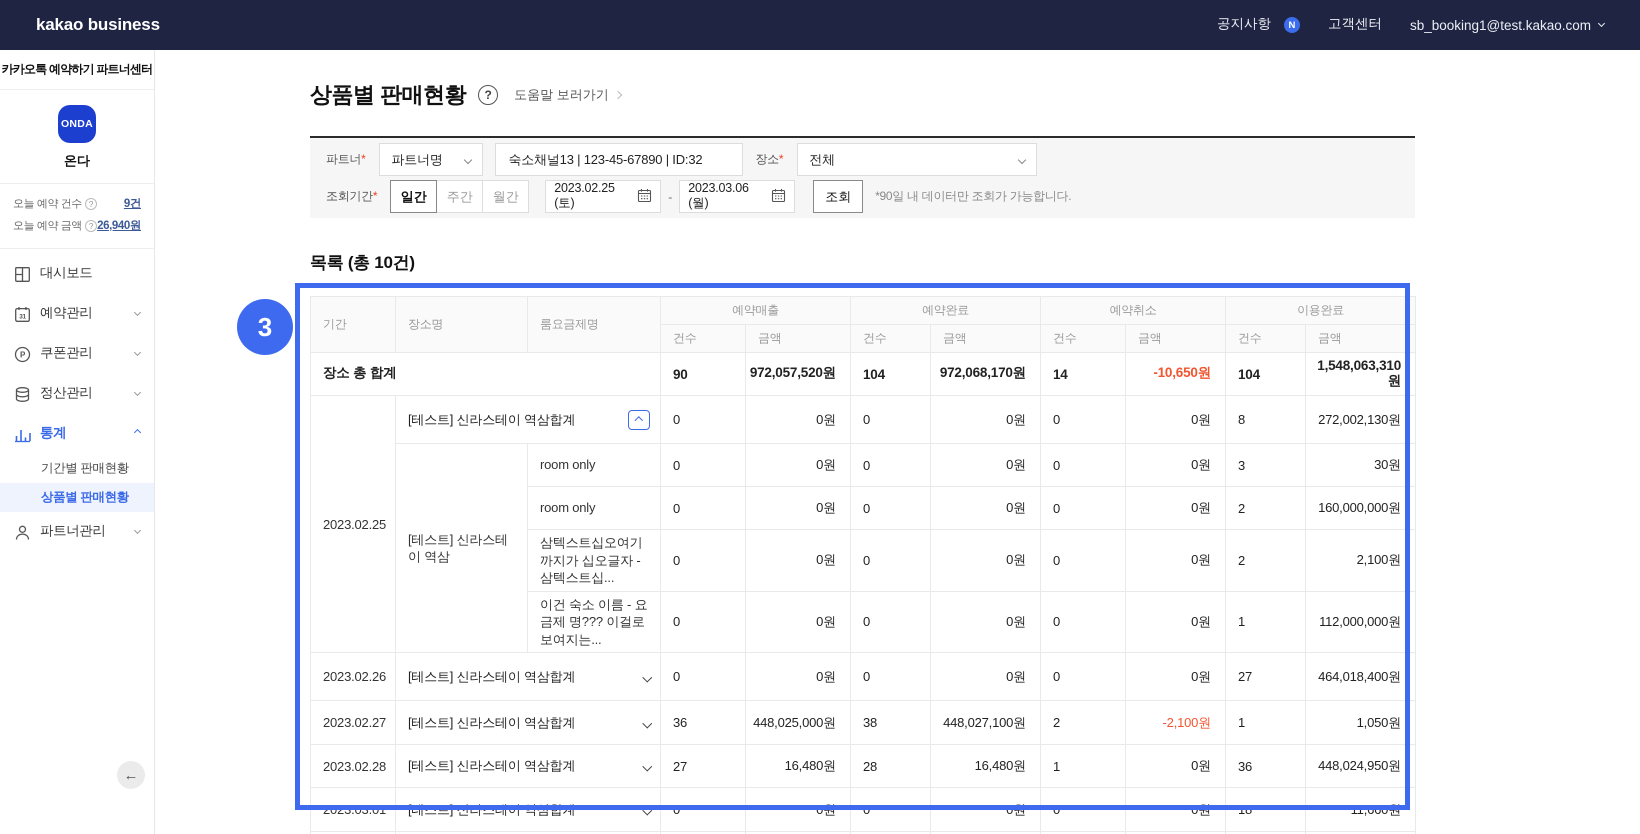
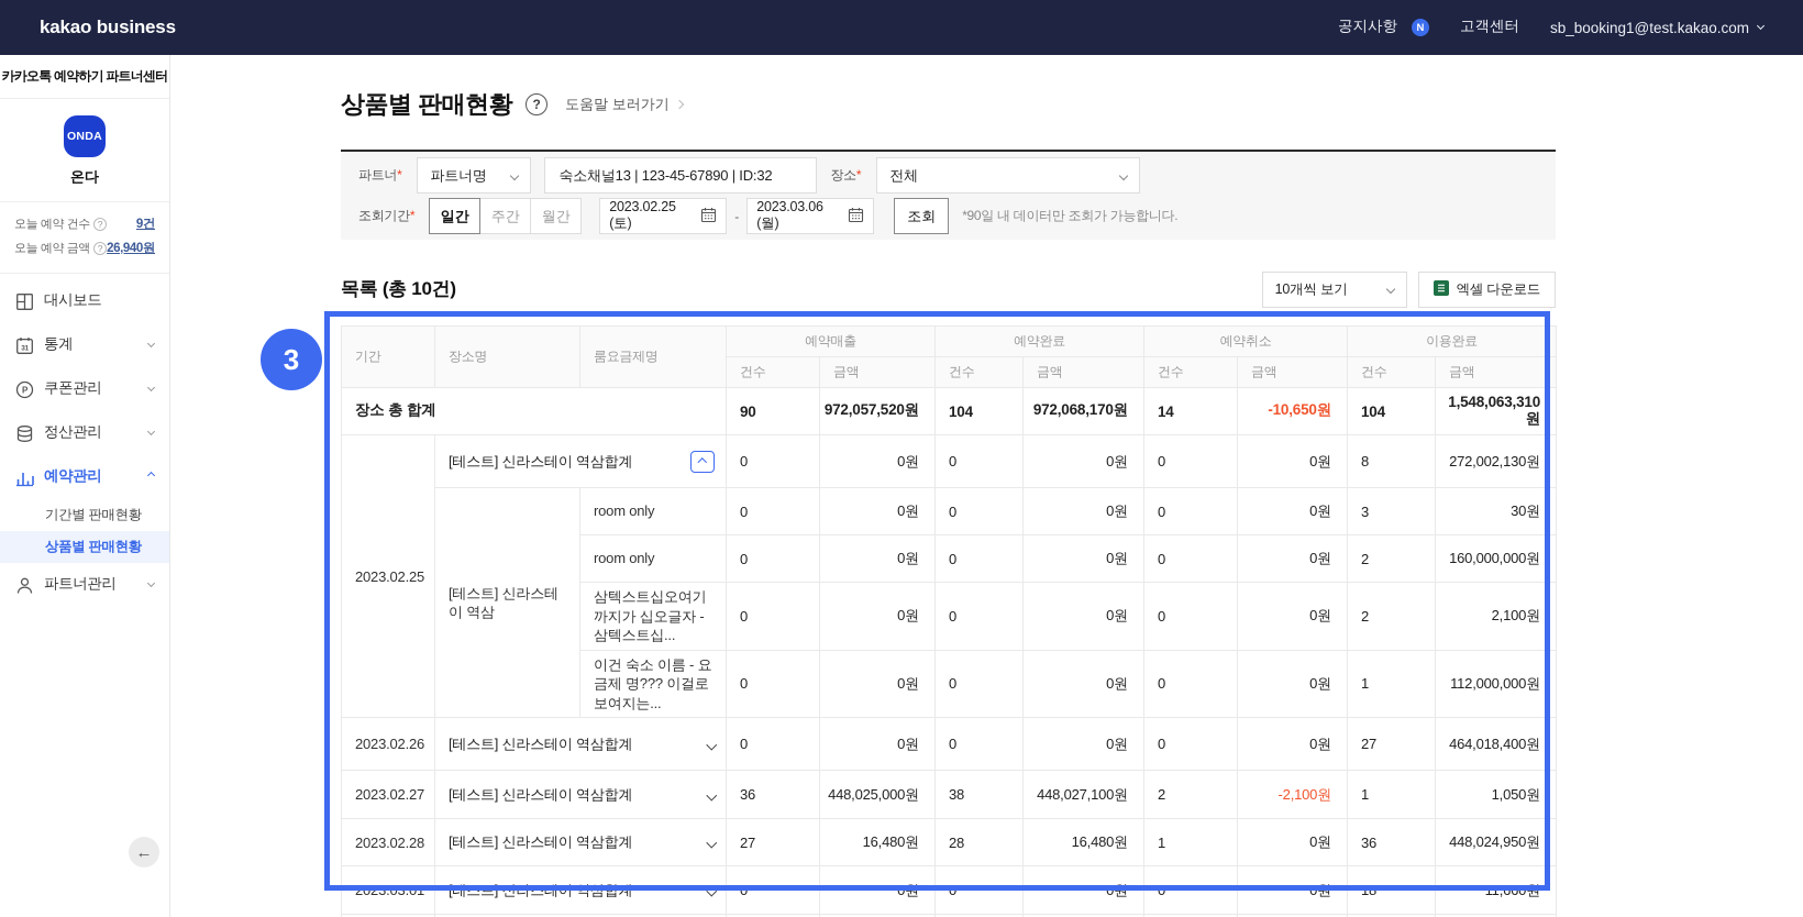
  kakao business
  공지사항
  N
  고객센터
  sb_booking1@test.kakao.com
  카카오톡 예약하기 파트너센터
  ONDA
  온다
  오늘 예약 건수
  ?
  9건
  오늘 예약 금액
  ?
  26,940원
  대시보드
- 예약관리
+ 통계
  P
  쿠폰관리
  정산관리
- 통계
+ 예약관리
  기간별 판매현황
  상품별 판매현황
  파트너관리
  ←
  상품별 판매현황
  ?
  도움말 보러가기
  파트너*
  파트너명
  숙소채널13 | 123-45-67890 | ID:32
  장소*
  전체
  조회기간*
  일간
  주간
  월간
  2023.02.25 (토)
  -
  2023.03.06 (월)
  조회
  *90일 내 데이터만 조회가 가능합니다.
  목록 (총 10건)
+ 10개씩 보기
+ 엑셀 다운로드
  3
  기간	장소명	룸요금제명	예약매출	예약완료	예약취소	이용완료
  건수	금액	건수	금액	건수	금액	건수	금액
  장소 총 합계	90	972,057,520원	104	972,068,170원	14	-10,650원	104	1,548,063,310원
  2023.02.25	[테스트] 신라스테이 역삼합계	0	0원	0	0원	0	0원	8	272,002,130원
  [테스트] 신라스테이 역삼	room only	0	0원	0	0원	0	0원	3	30원
  room only	0	0원	0	0원	0	0원	2	160,000,000원
  삼텍스트십오여기까지가 십오글자 - 삼텍스트십...	0	0원	0	0원	0	0원	2	2,100원
  이건 숙소 이름 - 요금제 명??? 이걸로 보여지는...	0	0원	0	0원	0	0원	1	112,000,000원
  2023.02.26	[테스트] 신라스테이 역삼합계	0	0원	0	0원	0	0원	27	464,018,400원
  2023.02.27	[테스트] 신라스테이 역삼합계	36	448,025,000원	38	448,027,100원	2	-2,100원	1	1,050원
  2023.02.28	[테스트] 신라스테이 역삼합계	27	16,480원	28	16,480원	1	0원	36	448,024,950원
  2023.03.01	[테스트] 신라스테이 역삼합계	0	0원	0	0원	0	0원	18	11,660원
